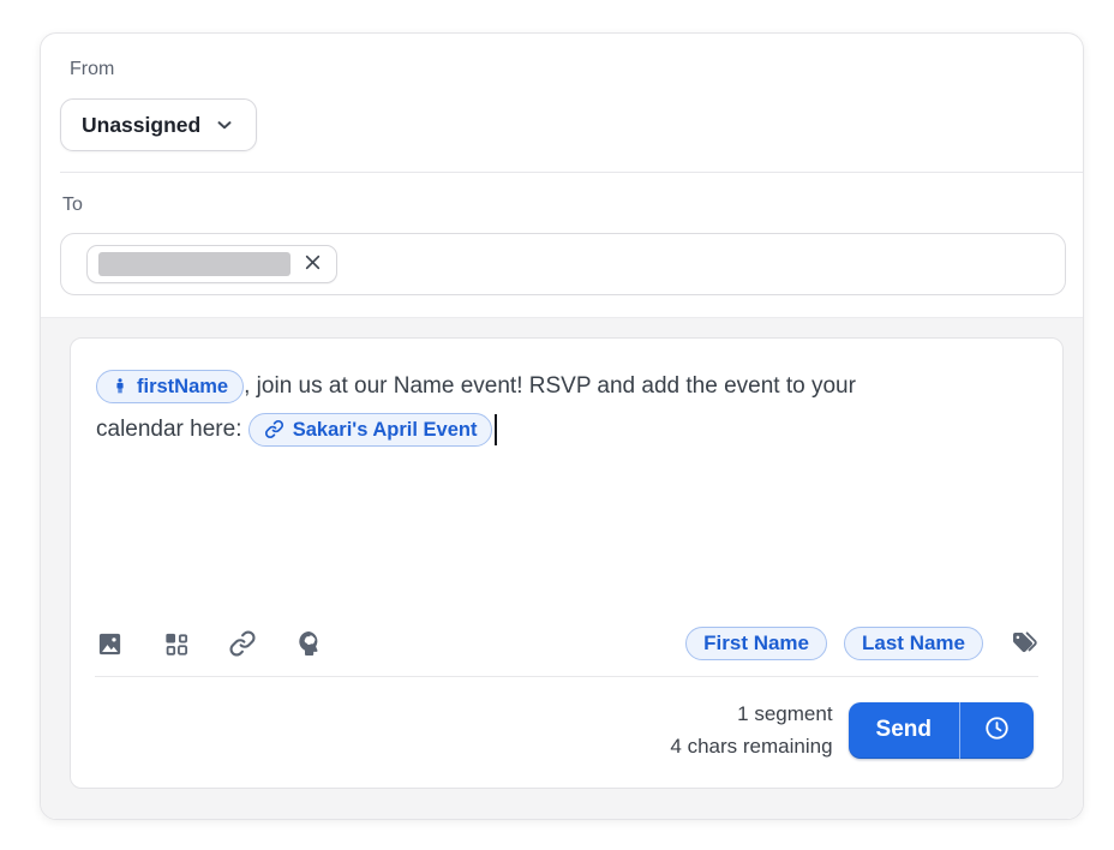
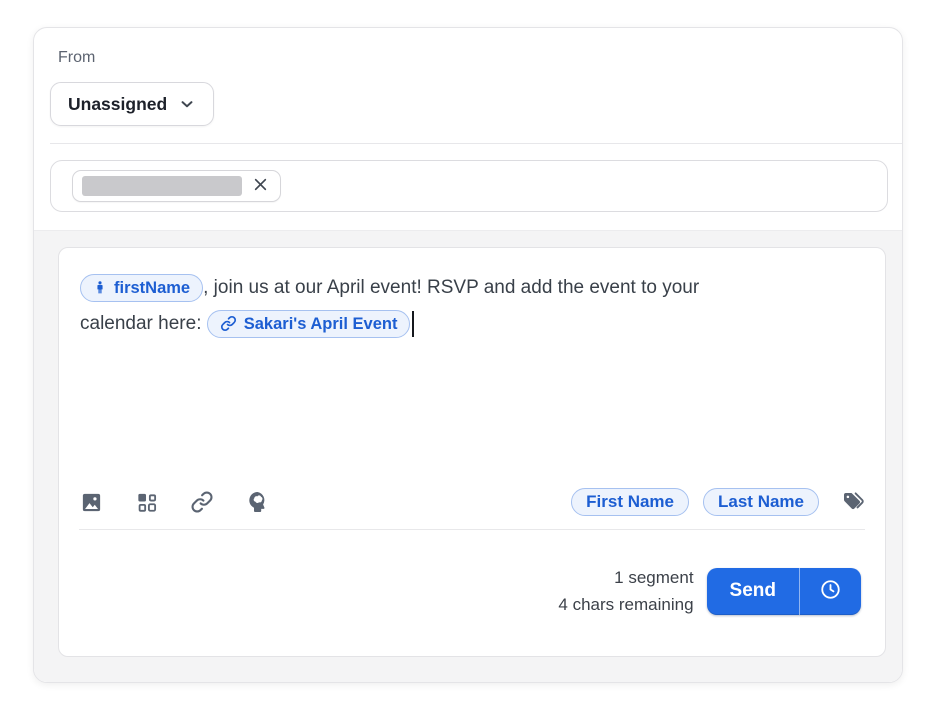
  From
  Unassigned
- To
  firstName
- , join us at our Name event! RSVP and add the event to your
+ , join us at our April event! RSVP and add the event to your
  calendar here:
  Sakari's April Event
  First Name
  Last Name
  1 segment
  4 chars remaining
  Send
